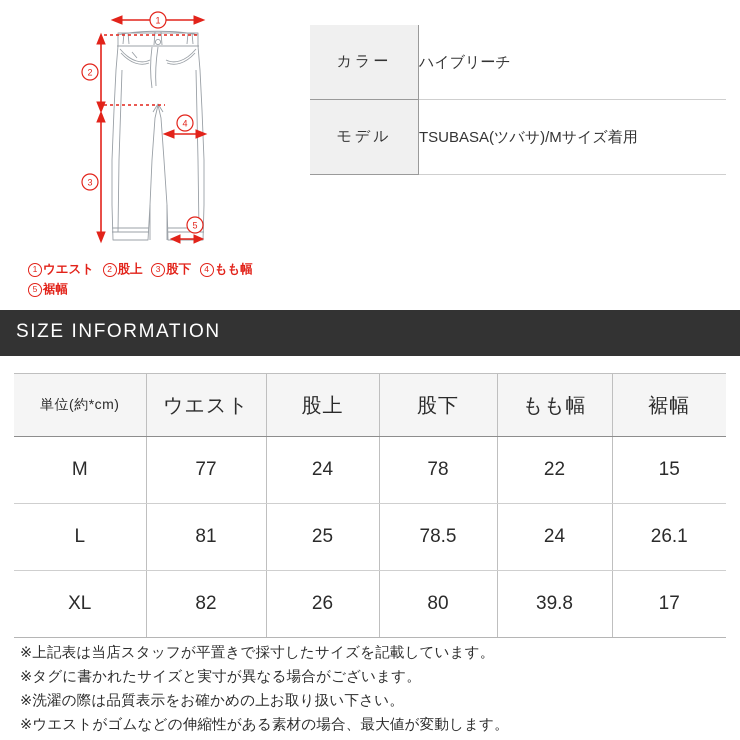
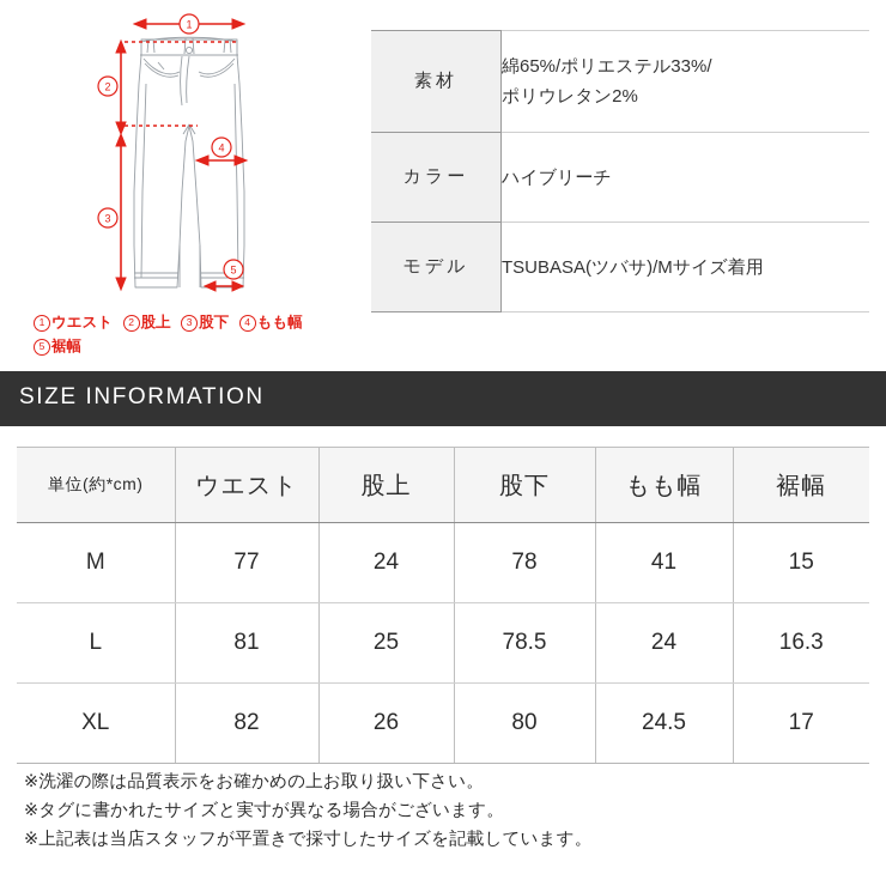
  1
  2
  3
  4
  5
  1 ウエスト 2 股上 3 股下 4 もも幅
  5 裾幅
+ 素材	綿65%/ポリエステル33%/ ポリウレタン2%
  カラー	ハイブリーチ
  モデル	TSUBASA(ツバサ)/Mサイズ着用
  SIZE INFORMATION
  単位(約*cm)	ウエスト	股上	股下	もも幅	裾幅
- M	77	24	78	22	15
+ M	77	24	78	41	15
- L	81	25	78.5	24	26.1
+ L	81	25	78.5	24	16.3
- XL	82	26	80	39.8	17
+ XL	82	26	80	24.5	17
- ※上記表は当店スタッフが平置きで採寸したサイズを記載しています。
+ ※洗濯の際は品質表示をお確かめの上お取り扱い下さい。
  ※タグに書かれたサイズと実寸が異なる場合がございます。
- ※洗濯の際は品質表示をお確かめの上お取り扱い下さい。
+ ※上記表は当店スタッフが平置きで採寸したサイズを記載しています。
- ※ウエストがゴムなどの伸縮性がある素材の場合、最大値が変動します。
